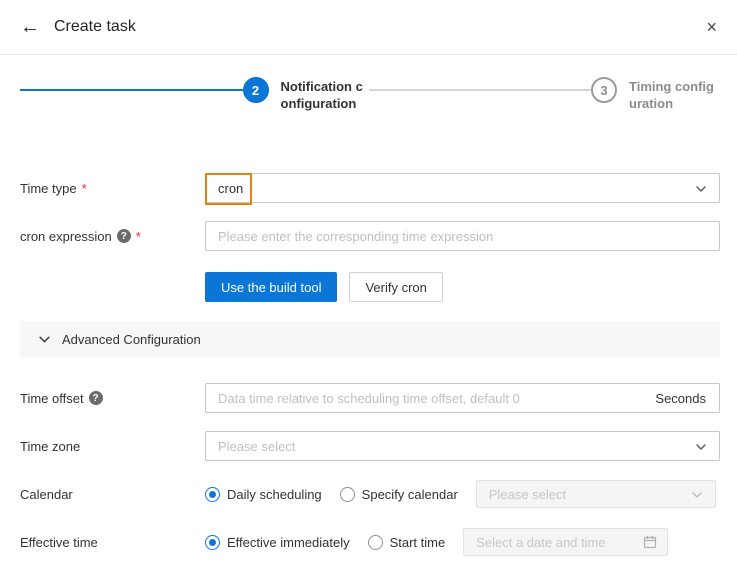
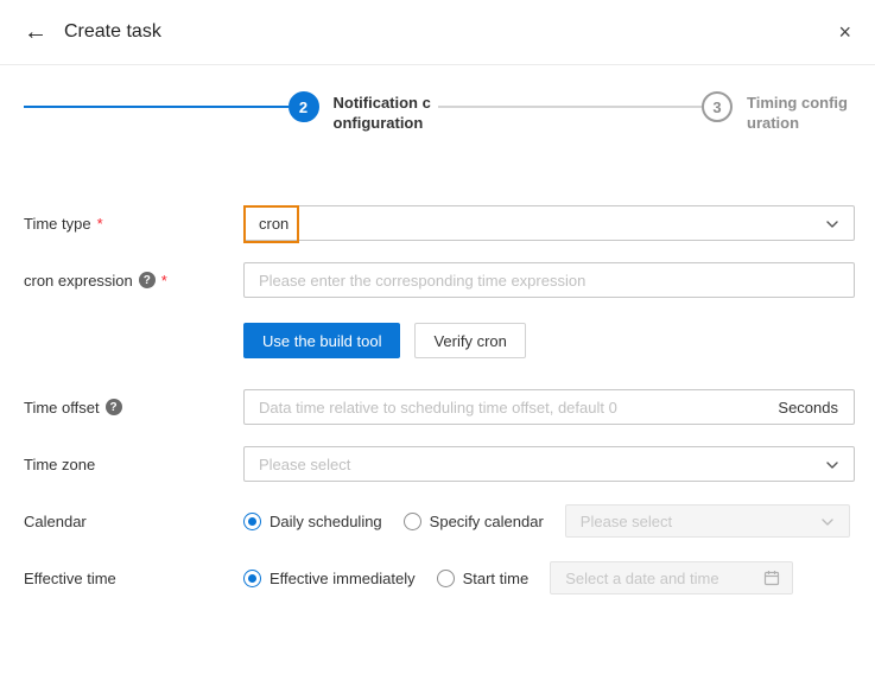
  ←
  Create task
  ×
  2
  Notification configuration
  3
  Timing configuration
  Time type
  *
  cron
  cron expression
  ?
  *
  Please enter the corresponding time expression
  Use the build tool
  Verify cron
- Advanced Configuration
  Time offset
  ?
  Data time relative to scheduling time offset, default 0
  Seconds
  Time zone
  Please select
  Calendar
  Daily scheduling
  Specify calendar
  Please select
  Effective time
  Effective immediately
  Start time
  Select a date and time
